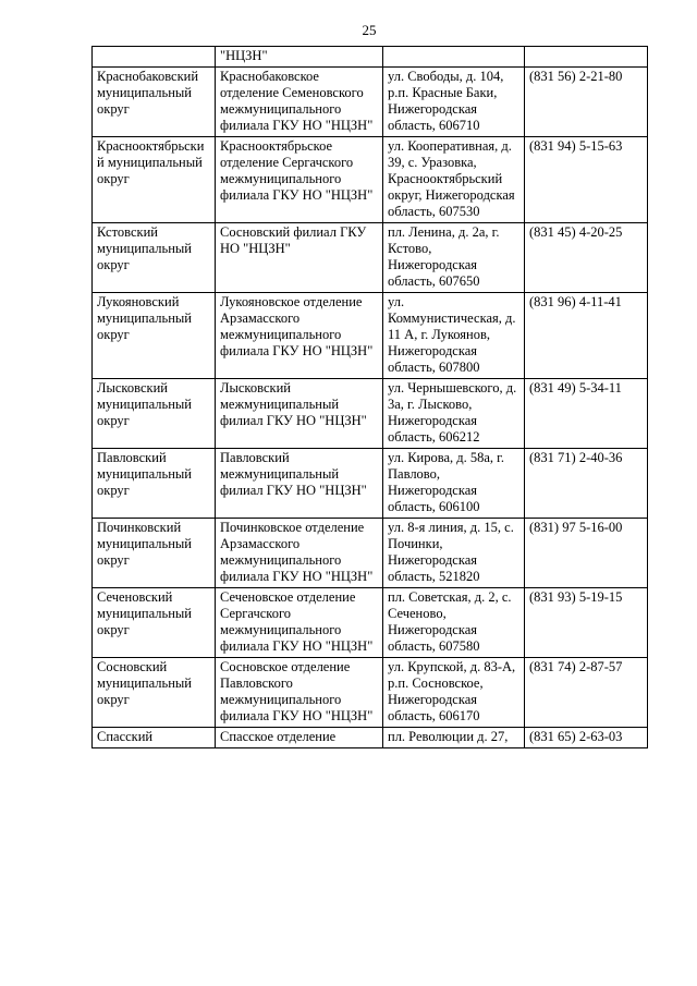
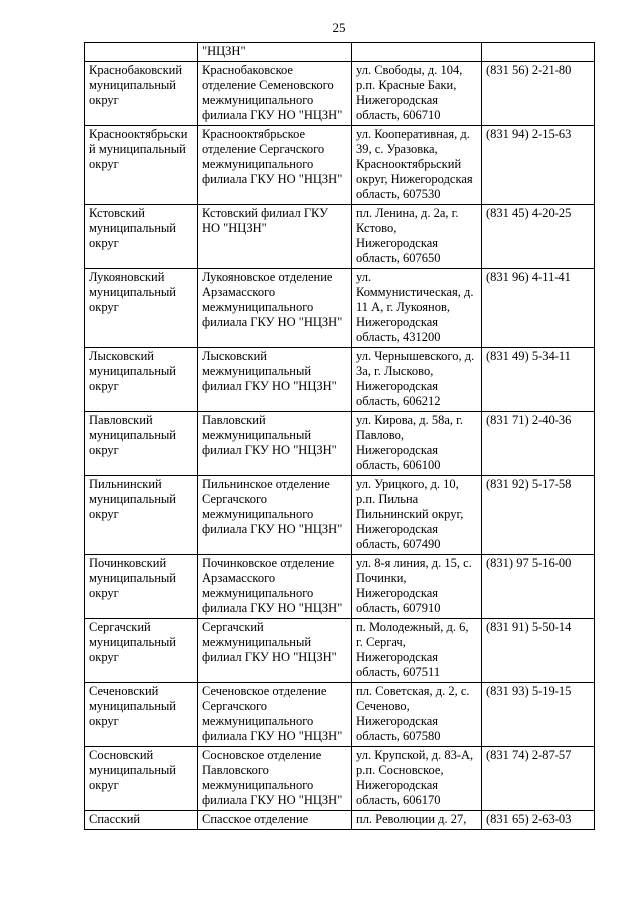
  25
  	"НЦЗН"
  Краснобаковский муниципальный округ	Краснобаковское отделение Семеновского межмуниципального филиала ГКУ НО "НЦЗН"	ул. Свободы, д. 104, р.п. Красные Баки, Нижегородская область, 606710	(831 56) 2-21-80
- Краснооктябрьский муниципальный округ	Краснооктябрьское отделение Сергачского межмуниципального филиала ГКУ НО "НЦЗН"	ул. Кооперативная, д. 39, с. Уразовка, Краснооктябрьский округ, Нижегородская область, 607530	(831 94) 5-15-63
+ Краснооктябрьский муниципальный округ	Краснооктябрьское отделение Сергачского межмуниципального филиала ГКУ НО "НЦЗН"	ул. Кооперативная, д. 39, с. Уразовка, Краснооктябрьский округ, Нижегородская область, 607530	(831 94) 2-15-63
- Кстовский муниципальный округ	Сосновский филиал ГКУ НО "НЦЗН"	пл. Ленина, д. 2а, г. Кстово, Нижегородская область, 607650	(831 45) 4-20-25
+ Кстовский муниципальный округ	Кстовский филиал ГКУ НО "НЦЗН"	пл. Ленина, д. 2а, г. Кстово, Нижегородская область, 607650	(831 45) 4-20-25
- Лукояновский муниципальный округ	Лукояновское отделение Арзамасского межмуниципального филиала ГКУ НО "НЦЗН"	ул. Коммунистическая, д. 11 А, г. Лукоянов, Нижегородская область, 607800	(831 96) 4-11-41
+ Лукояновский муниципальный округ	Лукояновское отделение Арзамасского межмуниципального филиала ГКУ НО "НЦЗН"	ул. Коммунистическая, д. 11 А, г. Лукоянов, Нижегородская область, 431200	(831 96) 4-11-41
  Лысковский муниципальный округ	Лысковский межмуниципальный филиал ГКУ НО "НЦЗН"	ул. Чернышевского, д. 3а, г. Лысково, Нижегородская область, 606212	(831 49) 5-34-11
  Павловский муниципальный округ	Павловский межмуниципальный филиал ГКУ НО "НЦЗН"	ул. Кирова, д. 58а, г. Павлово, Нижегородская область, 606100	(831 71) 2-40-36
+ Пильнинский муниципальный округ	Пильнинское отделение Сергачского межмуниципального филиала ГКУ НО "НЦЗН"	ул. Урицкого, д. 10, р.п. Пильна Пильнинский округ, Нижегородская область, 607490	(831 92) 5-17-58
- Починковский муниципальный округ	Починковское отделение Арзамасского межмуниципального филиала ГКУ НО "НЦЗН"	ул. 8-я линия, д. 15, с. Починки, Нижегородская область, 521820	(831) 97 5-16-00
+ Починковский муниципальный округ	Починковское отделение Арзамасского межмуниципального филиала ГКУ НО "НЦЗН"	ул. 8-я линия, д. 15, с. Починки, Нижегородская область, 607910	(831) 97 5-16-00
+ Сергачский муниципальный округ	Сергачский межмуниципальный филиал ГКУ НО "НЦЗН"	п. Молодежный, д. 6, г. Сергач, Нижегородская область, 607511	(831 91) 5-50-14
  Сеченовский муниципальный округ	Сеченовское отделение Сергачского межмуниципального филиала ГКУ НО "НЦЗН"	пл. Советская, д. 2, с. Сеченово, Нижегородская область, 607580	(831 93) 5-19-15
  Сосновский муниципальный округ	Сосновское отделение Павловского межмуниципального филиала ГКУ НО "НЦЗН"	ул. Крупской, д. 83-А, р.п. Сосновское, Нижегородская область, 606170	(831 74) 2-87-57
  Спасский	Спасское отделение	пл. Революции д. 27,	(831 65) 2-63-03
